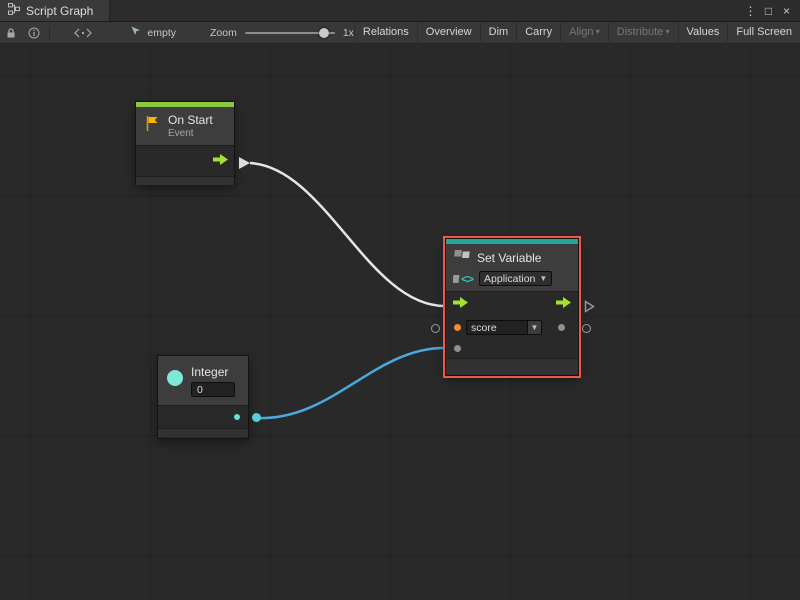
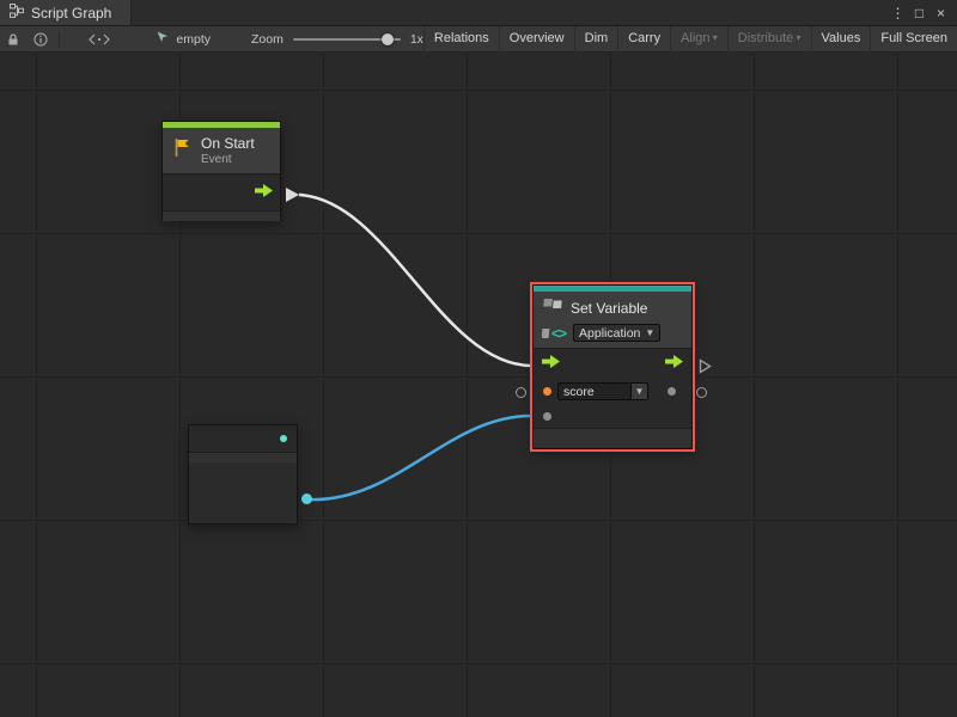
  Script Graph
  ⋮
  □
  ×
  empty
  Zoom
  1x
  Relations
  Overview
  Dim
  Carry
  Align
  Distribute
  Values
  Full Screen
  On Start
  Event
- Integer
- 0
  Set Variable
  <>
  Application
  ▼
  score
  ▼
